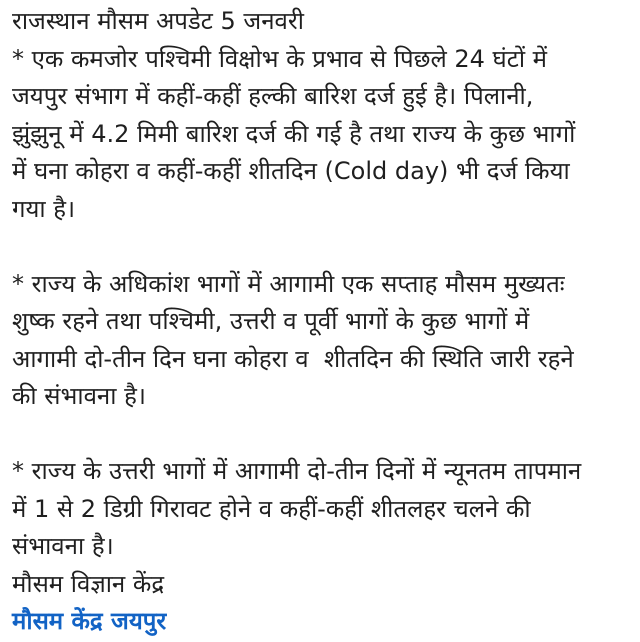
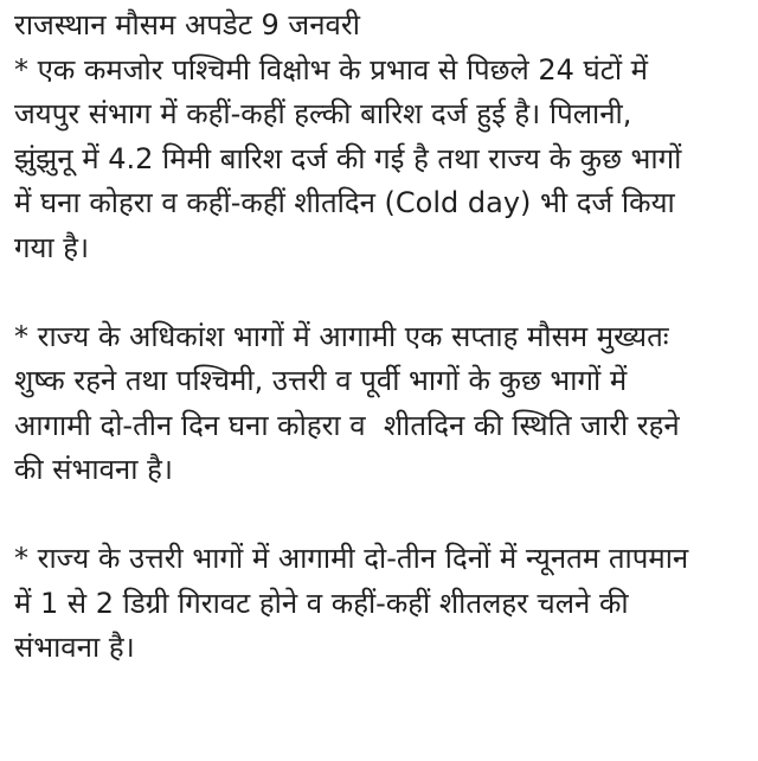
- राजस्थान मौसम अपडेट 5 जनवरी
+ राजस्थान मौसम अपडेट 9 जनवरी
  * एक कमजोर पश्चिमी विक्षोभ के प्रभाव से पिछले 24 घंटों में
  जयपुर संभाग में कहीं-कहीं हल्की बारिश दर्ज हुई है। पिलानी,
  झुंझुनू में 4.2 मिमी बारिश दर्ज की गई है तथा राज्य के कुछ भागों
  में घना कोहरा व कहीं-कहीं शीतदिन (Cold day) भी दर्ज किया
  गया है।
  * राज्य के अधिकांश भागों में आगामी एक सप्ताह मौसम मुख्यतः
  शुष्क रहने तथा पश्चिमी, उत्तरी व पूर्वी भागों के कुछ भागों में
  आगामी दो-तीन दिन घना कोहरा व शीतदिन की स्थिति जारी रहने
  की संभावना है।
  * राज्य के उत्तरी भागों में आगामी दो-तीन दिनों में न्यूनतम तापमान
  में 1 से 2 डिग्री गिरावट होने व कहीं-कहीं शीतलहर चलने की
  संभावना है।
- मौसम विज्ञान केंद्र
- मौसम केंद्र जयपुर
